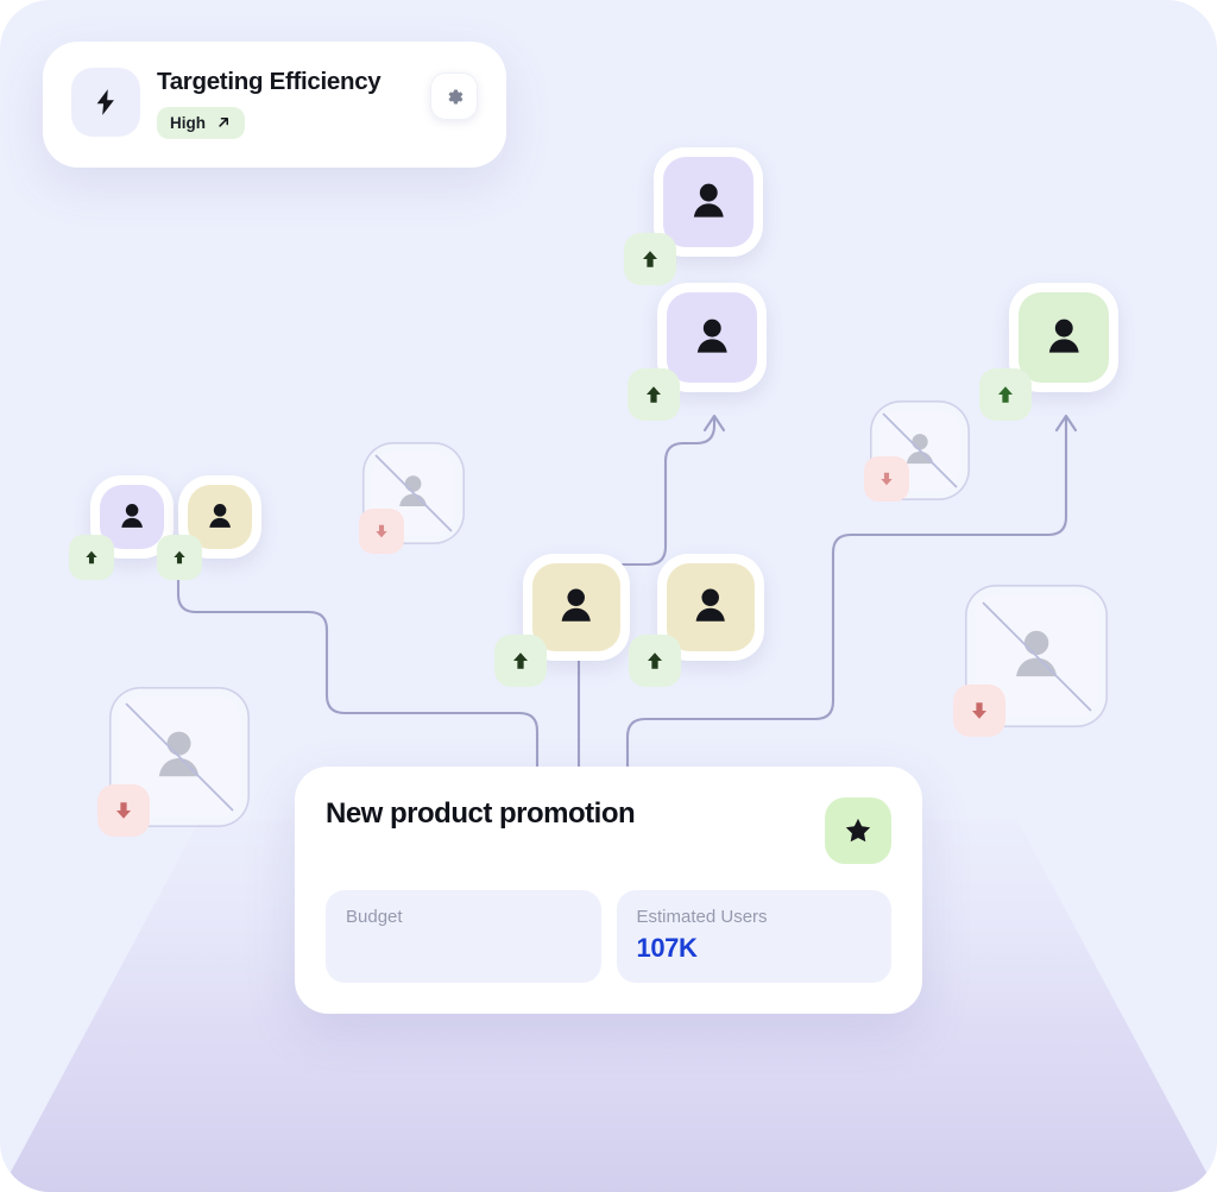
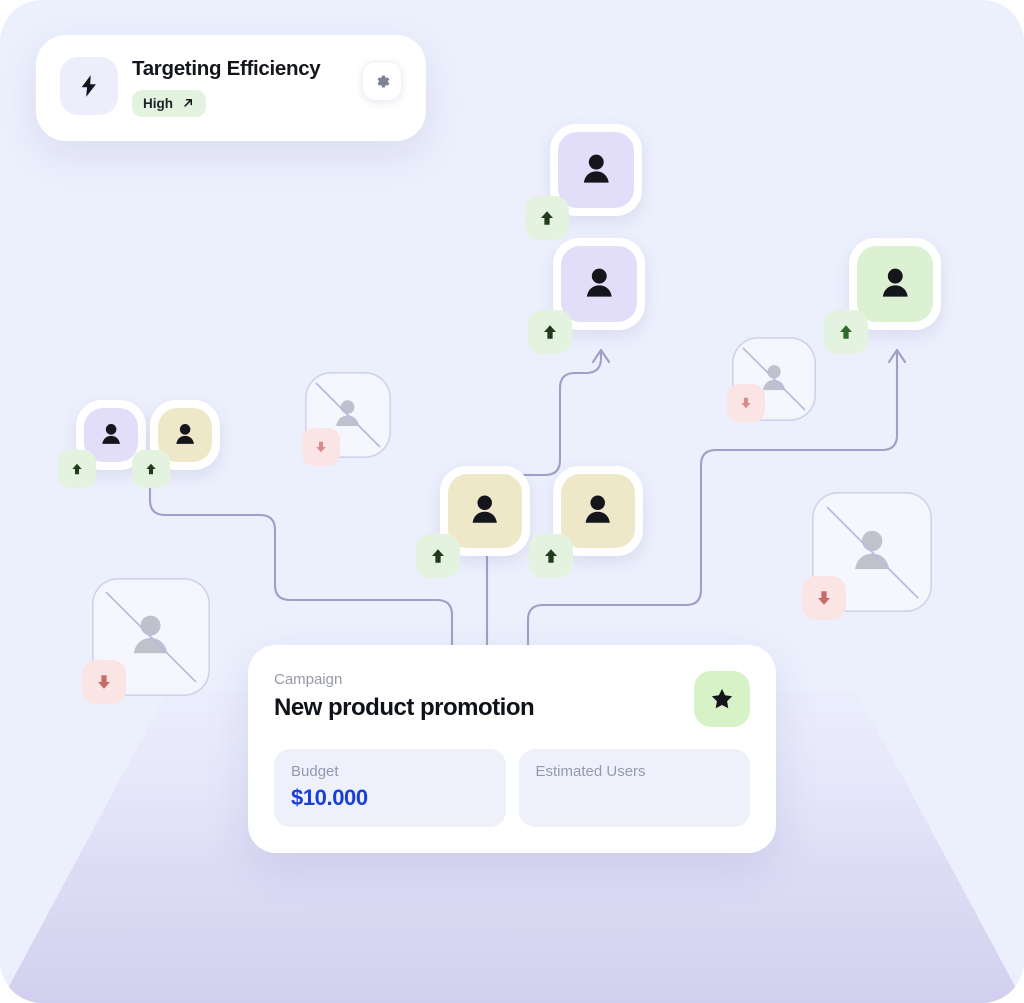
  Targeting Efficiency
  High
+ Campaign
  New product promotion
  Budget
+ $10.000
  Estimated Users
- 107K
